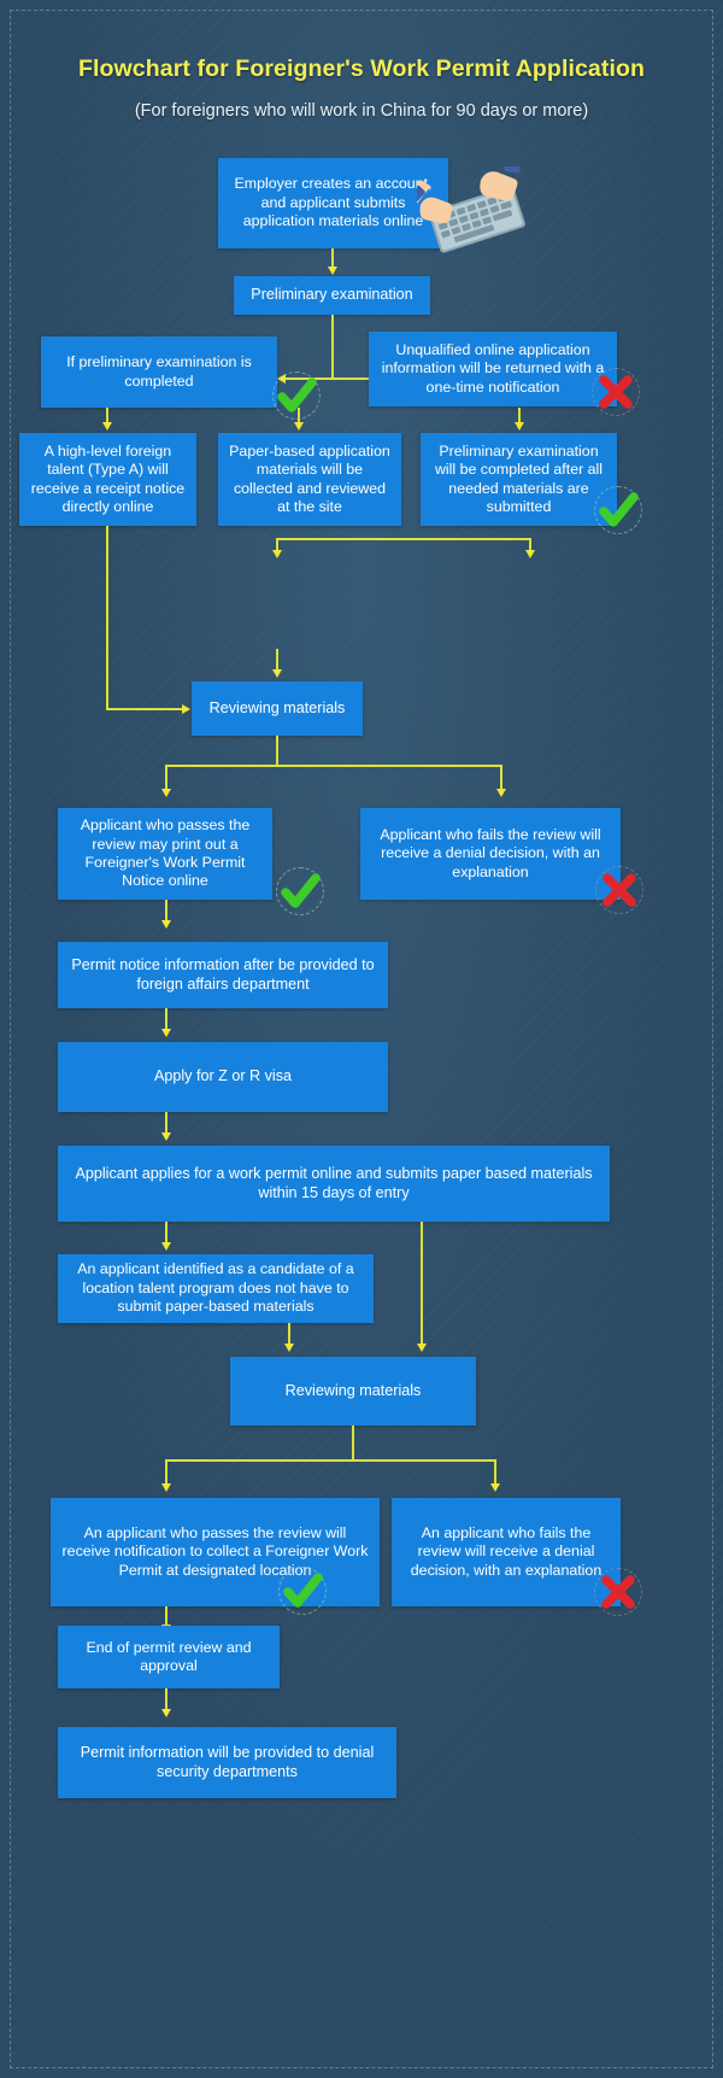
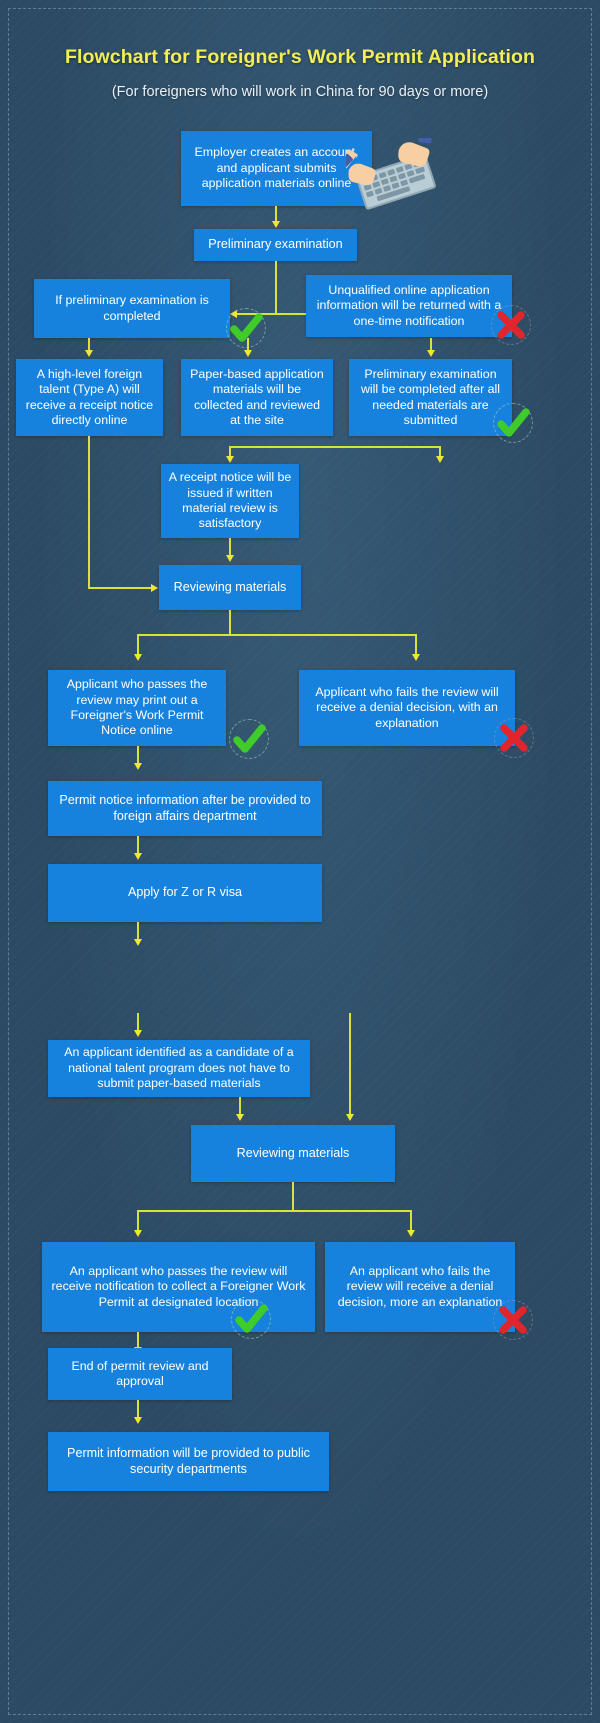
  Flowchart for Foreigner's Work Permit Application
  (For foreigners who will work in China for 90 days or more)
  Employer creates an accou, and applicant submits application materials online
  Preliminary examination
  If preliminary examination is completed
  Unqualified online application information will be returned with a one-time notification
  A high-level foreign talent (Type A) will receive a receipt notice directly online
  Paper-based application materials will be collected and reviewed at the site
  Preliminary examination will be completed after all needed materials are submitted
+ A receipt notice will be issued if written material review is satisfactory
  Reviewing materials
  Applicant who passes the review may print out a Foreigner's Work Permit Notice online
  Applicant who fails the review will receive a denial decision, with an explanation
  Permit notice information after be provided to foreign affairs department
  Apply for Z or R visa
- Applicant applies for a work permit online and submits paper based materials within 15 days of entry
- An applicant identified as a candidate of a location talent program does not have to submit paper-based materials
+ An applicant identified as a candidate of a national talent program does not have to submit paper-based materials
  Reviewing materials
  An applicant who passes the review will receive notification to collect a Foreigner Work Permit at designated location
- An applicant who fails the review will receive a denial decision, with an explanation
+ An applicant who fails the review will receive a denial decision, more an explanation
  End of permit review and approval
- Permit information will be provided to denial security departments
+ Permit information will be provided to public security departments
